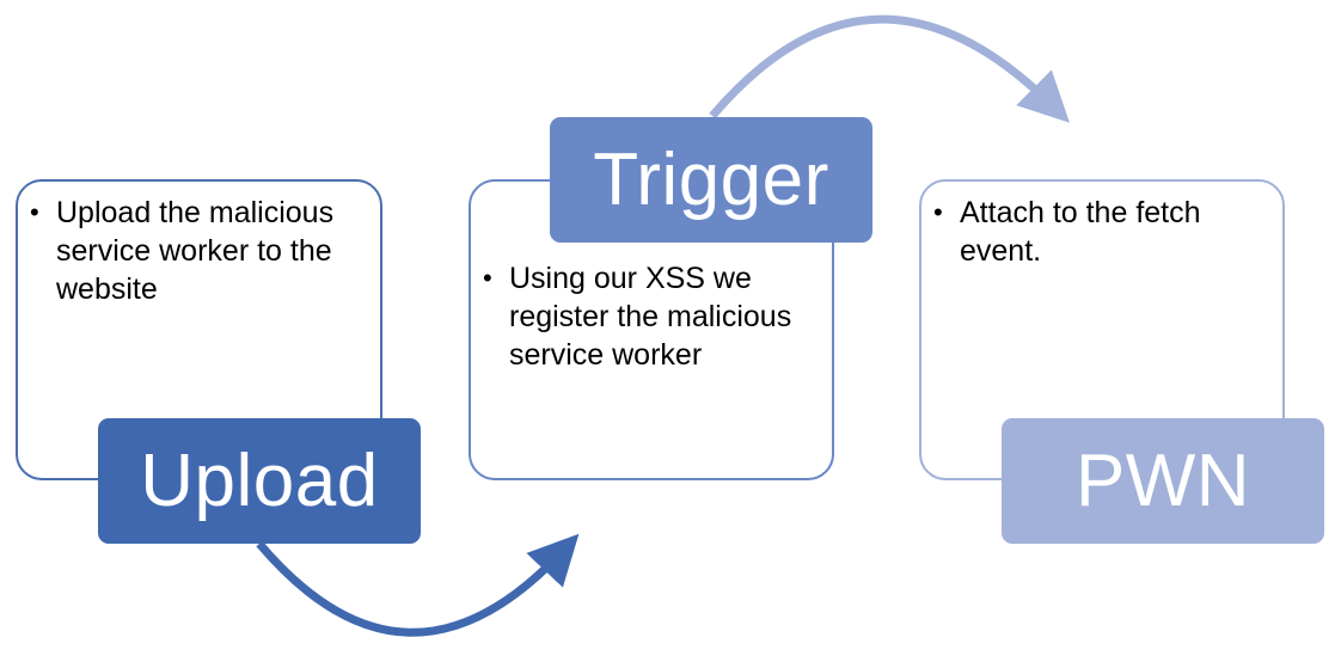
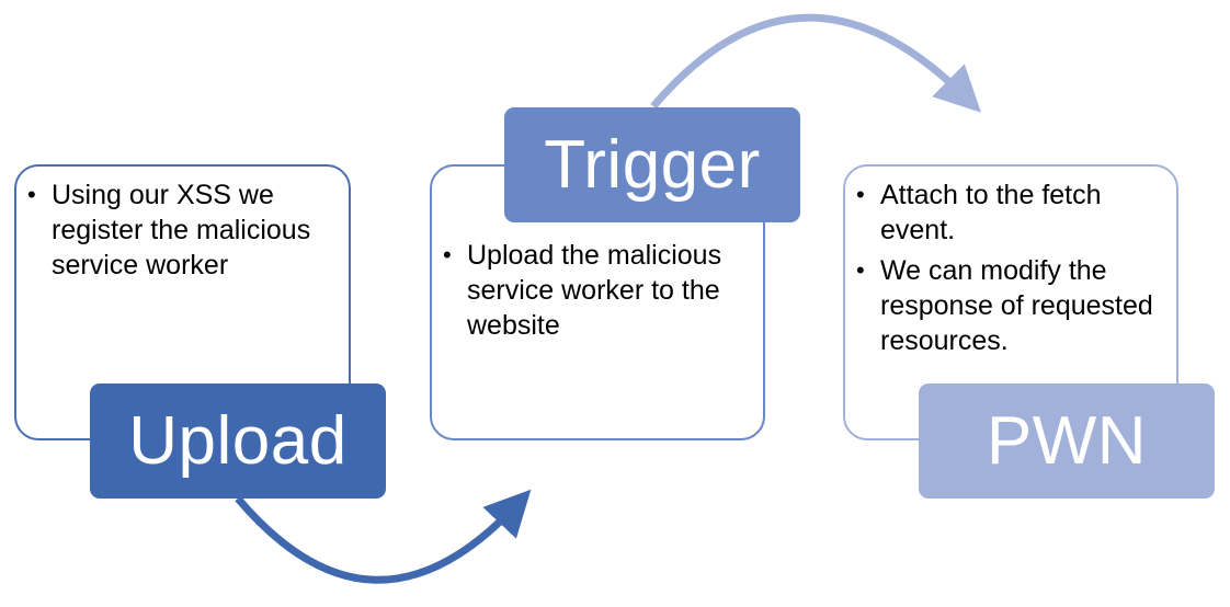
- Upload the malicious service worker to the website
+ Using our XSS we register the malicious service worker
  Upload
- Using our XSS we register the malicious service worker
+ Upload the malicious service worker to the website
  Trigger
  Attach to the fetch event.
+ We can modify the response of requested resources.
  PWN
